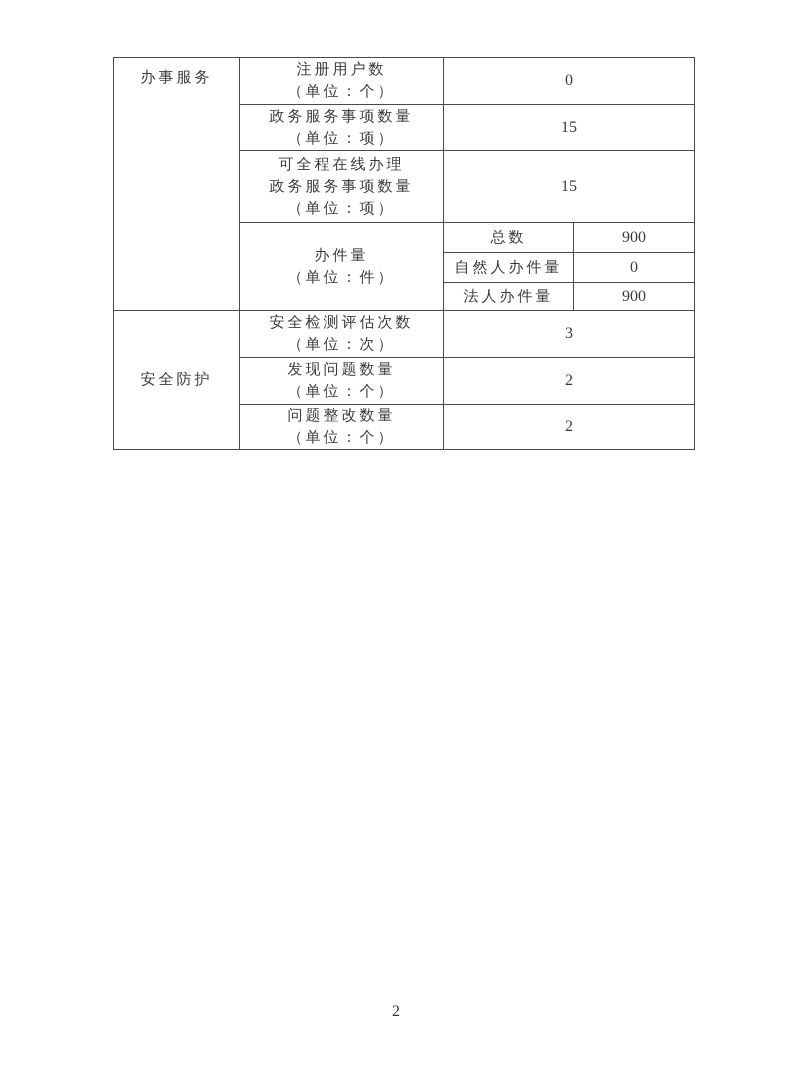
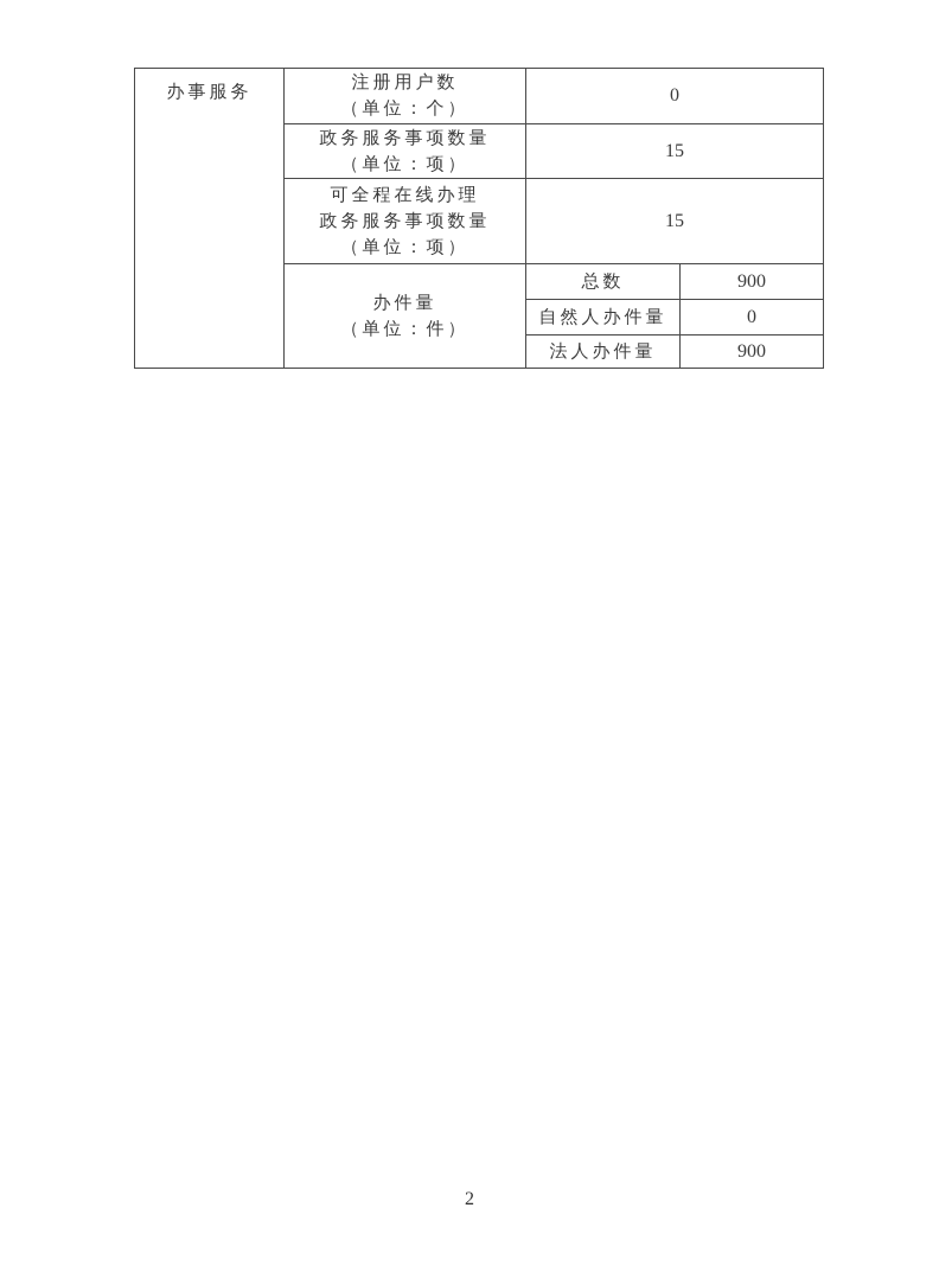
  办事服务	注册用户数 （单位：个）	0
  政务服务事项数量 （单位：项）	15
  可全程在线办理 政务服务事项数量 （单位：项）	15
  办件量 （单位：件）	总数	900
  自然人办件量	0
  法人办件量	900
- 安全防护	安全检测评估次数 （单位：次）	3
- 发现问题数量 （单位：个）	2
- 问题整改数量 （单位：个）	2
  2
